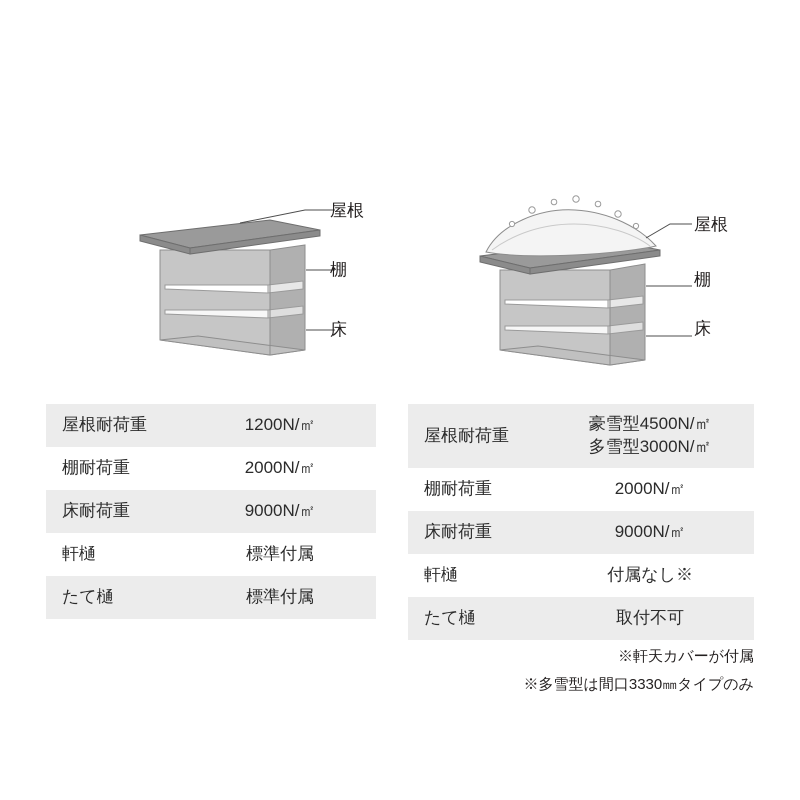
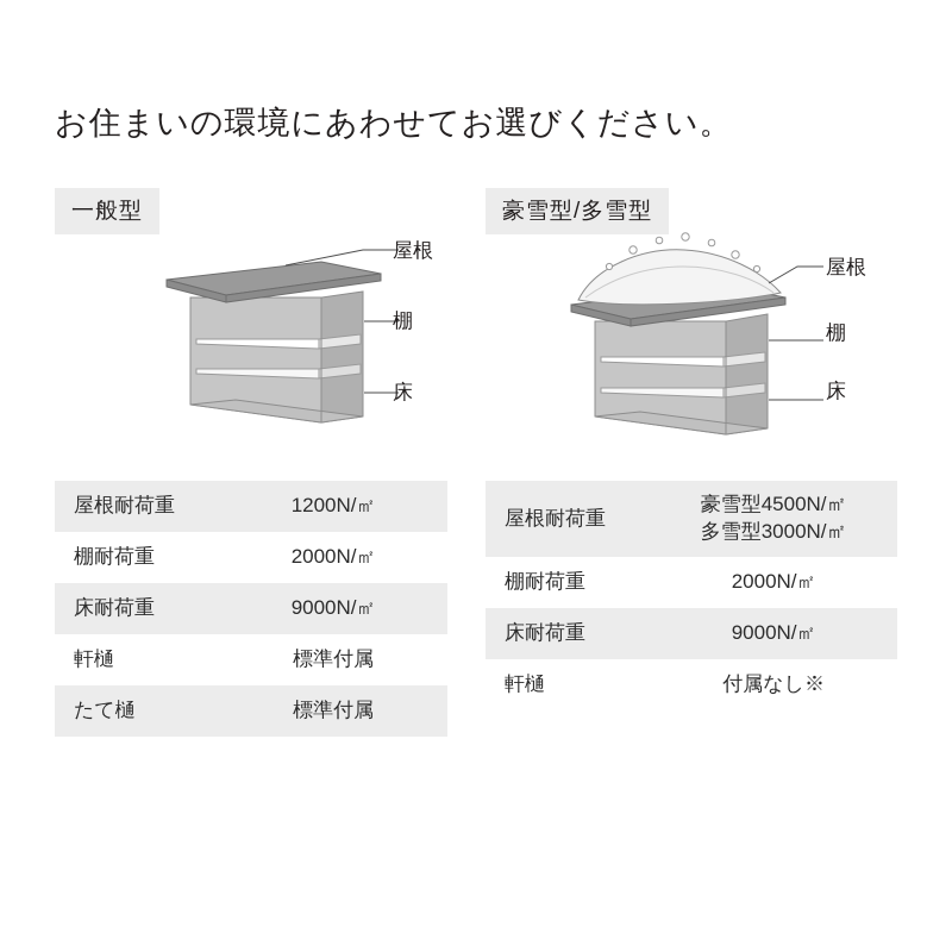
+ お住まいの環境にあわせてお選びください。
+ 一般型
+ 豪雪型/多雪型
  屋根
  棚
  床
  屋根
  棚
  床
  屋根耐荷重	1200N/㎡
  棚耐荷重	2000N/㎡
  床耐荷重	9000N/㎡
  軒樋	標準付属
  たて樋	標準付属
  屋根耐荷重	豪雪型4500N/㎡ 多雪型3000N/㎡
  棚耐荷重	2000N/㎡
  床耐荷重	9000N/㎡
  軒樋	付属なし※
- たて樋	取付不可
- ※軒天カバーが付属
- ※多雪型は間口3330㎜タイプのみ
